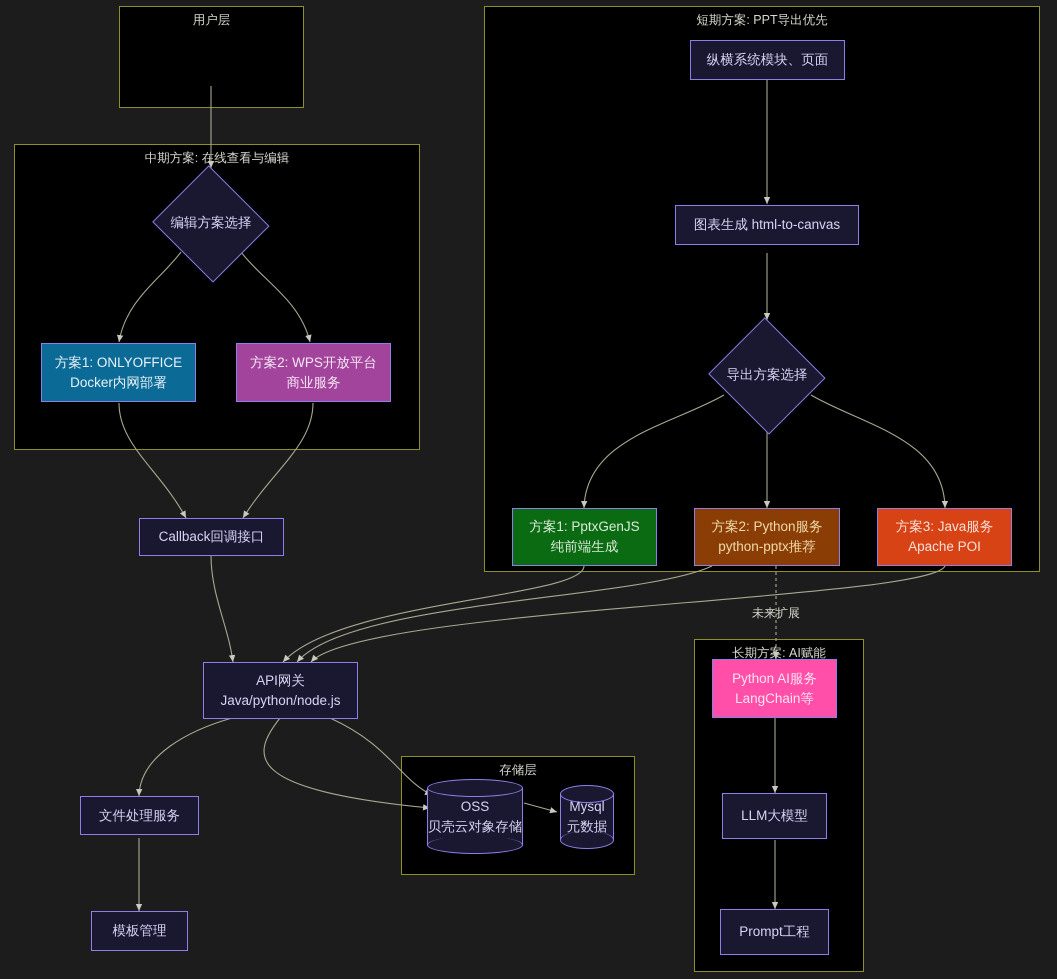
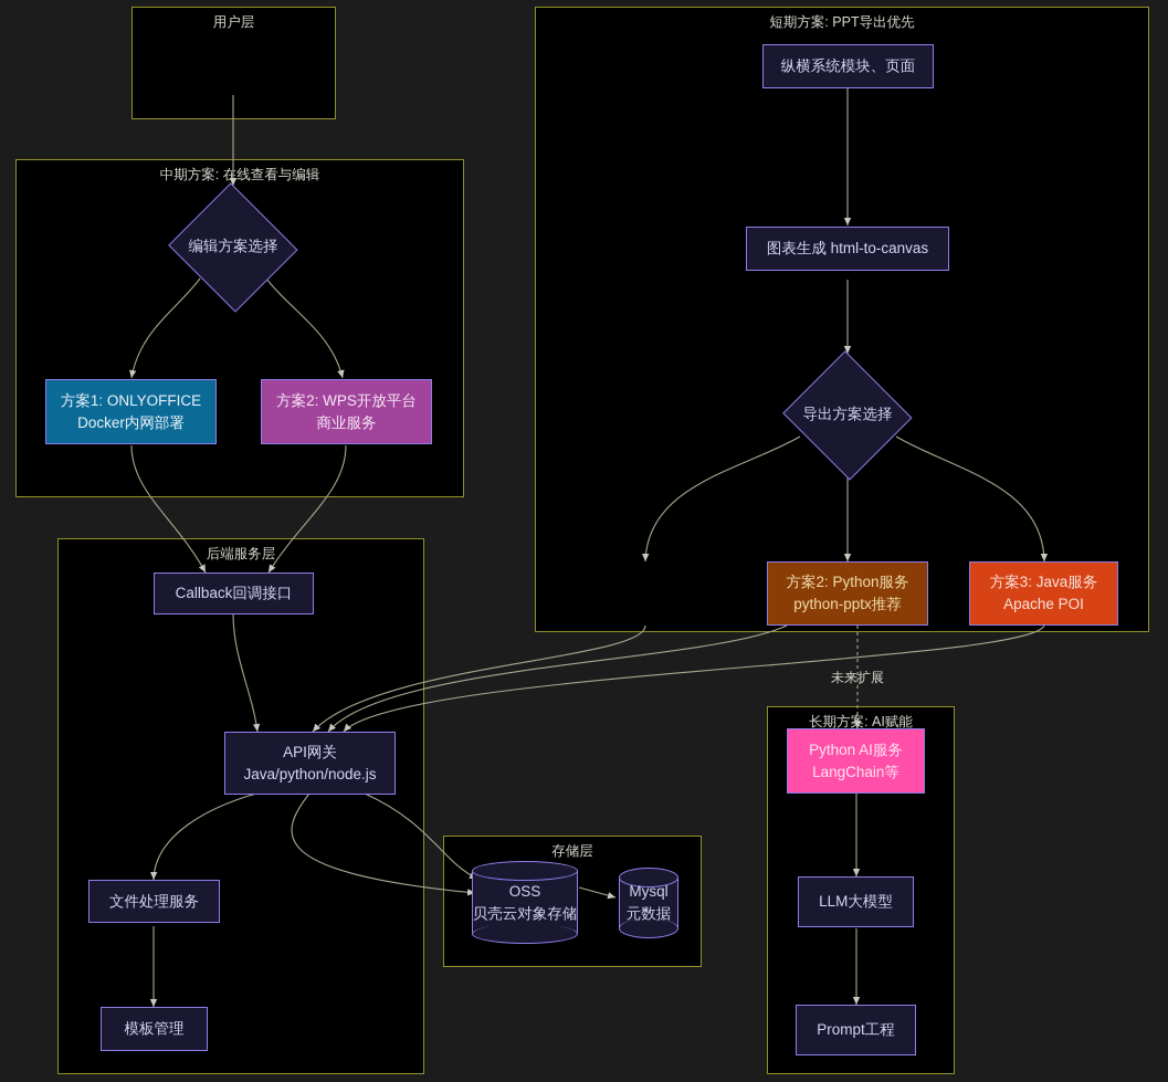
  用户层
  中期方案: 在线查看与编辑
  短期方案: PPT导出优先
+ 后端服务层
  存储层
  长期方: AI赋能
  未来扩展
  编辑方案选择
  方案1: ONLYOFFICE
  Docker内网部署
  方案2: WPS开放平台
  商业服务
  纵横系统模块、页面
  图表生成 html-to-canvas
  导出方案选择
- 方案1: PptxGenJS
- 纯前端生成
  方案2: Python服务
  python-pptx推荐
  方案3: Java服务
  Apache POI
  Callback回调接口
  API网关
  Java/python/node.js
  文件处理服务
  模板管理
  OSS
  贝壳云对象存储
  Mysql
  元数据
  Python AI服务
  LangChain等
  LLM大模型
  Prompt工程
